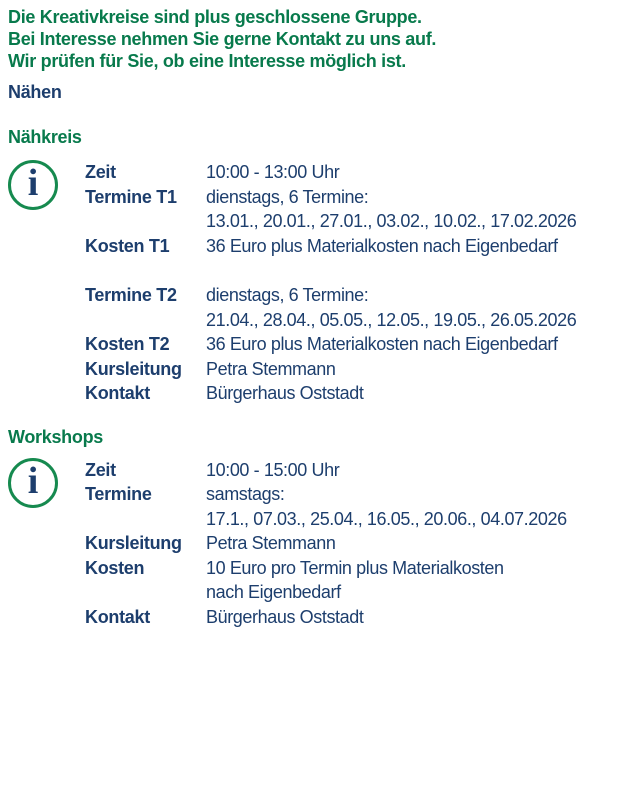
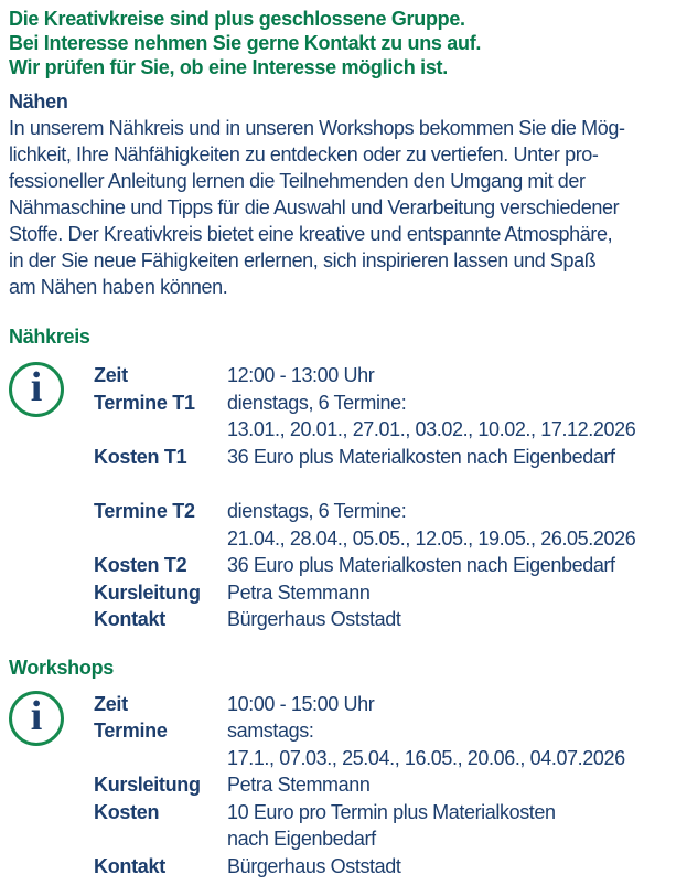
  Die Kreativkreise sind plus geschlossene Gruppe.
  Bei Interesse nehmen Sie gerne Kontakt zu uns auf.
  Wir prüfen für Sie, ob eine Interesse möglich ist.
  Nähen
+ In unserem Nähkreis und in unseren Workshops bekommen Sie die Mög-
+ lichkeit, Ihre Nähfähigkeiten zu entdecken oder zu vertiefen. Unter pro-
+ fessioneller Anleitung lernen die Teilnehmenden den Umgang mit der
+ Nähmaschine und Tipps für die Auswahl und Verarbeitung verschiedener
+ Stoffe. Der Kreativkreis bietet eine kreative und entspannte Atmosphäre,
+ in der Sie neue Fähigkeiten erlernen, sich inspirieren lassen und Spaß
+ am Nähen haben können.
  Nähkreis
  i
  Zeit
- 10:00 - 13:00 Uhr
+ 12:00 - 13:00 Uhr
  Termine T1
  dienstags, 6 Termine:
- 13.01., 20.01., 27.01., 03.02., 10.02., 17.02.2026
+ 13.01., 20.01., 27.01., 03.02., 10.02., 17.12.2026
  Kosten T1
  36 Euro plus Materialkosten nach Eigenbedarf
  Termine T2
  dienstags, 6 Termine:
  21.04., 28.04., 05.05., 12.05., 19.05., 26.05.2026
  Kosten T2
  36 Euro plus Materialkosten nach Eigenbedarf
  Kursleitung
  Petra Stemmann
  Kontakt
  Bürgerhaus Oststadt
  Workshops
  i
  Zeit
  10:00 - 15:00 Uhr
  Termine
  samstags:
  17.1., 07.03., 25.04., 16.05., 20.06., 04.07.2026
  Kursleitung
  Petra Stemmann
  Kosten
  10 Euro pro Termin plus Materialkosten
  nach Eigenbedarf
  Kontakt
  Bürgerhaus Oststadt
